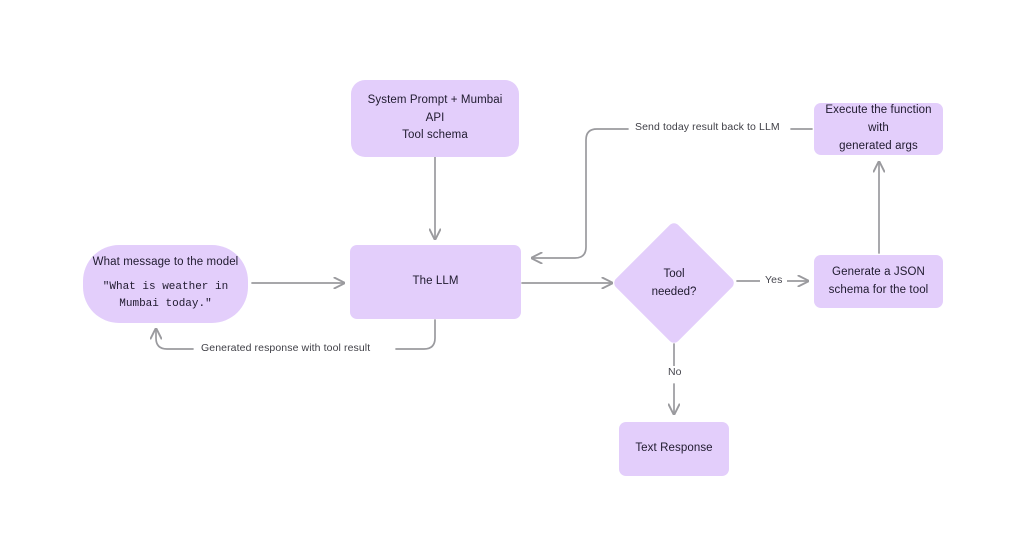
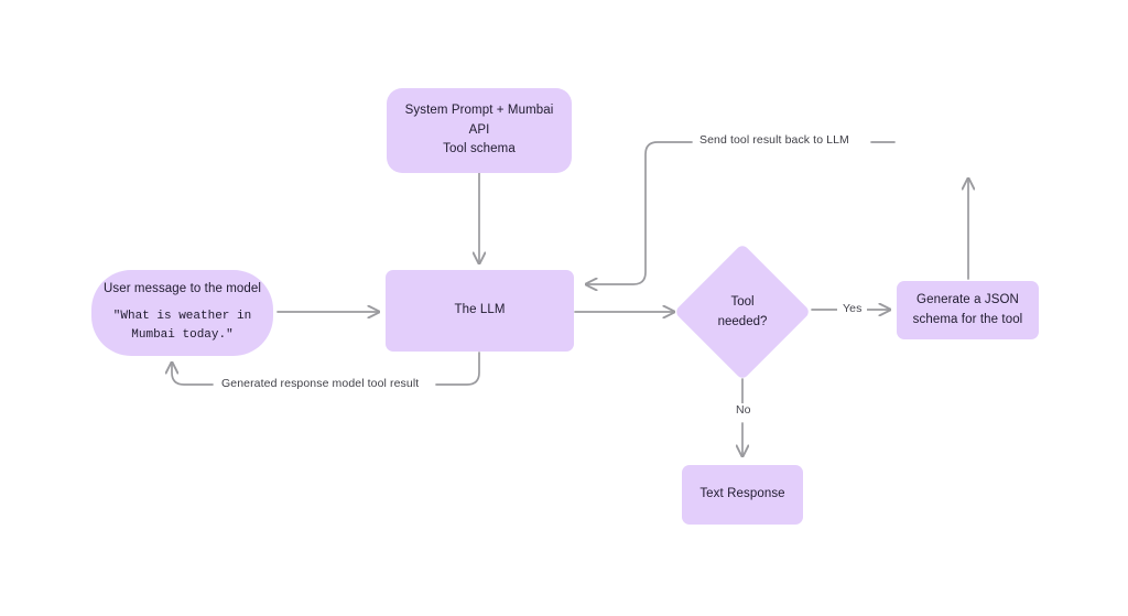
- What message to the model
+ User message to the model
  "What is weather in
  Mumbai today."
  System Prompt + Mumbai API
  Tool schema
  The LLM
  Tool
  needed?
  Text Response
  Generate a JSON
  schema for the tool
- Execute the function with
- generated args
  Yes
  No
- Send today result back to LLM
+ Send tool result back to LLM
- Generated response with tool result
+ Generated response model tool result
